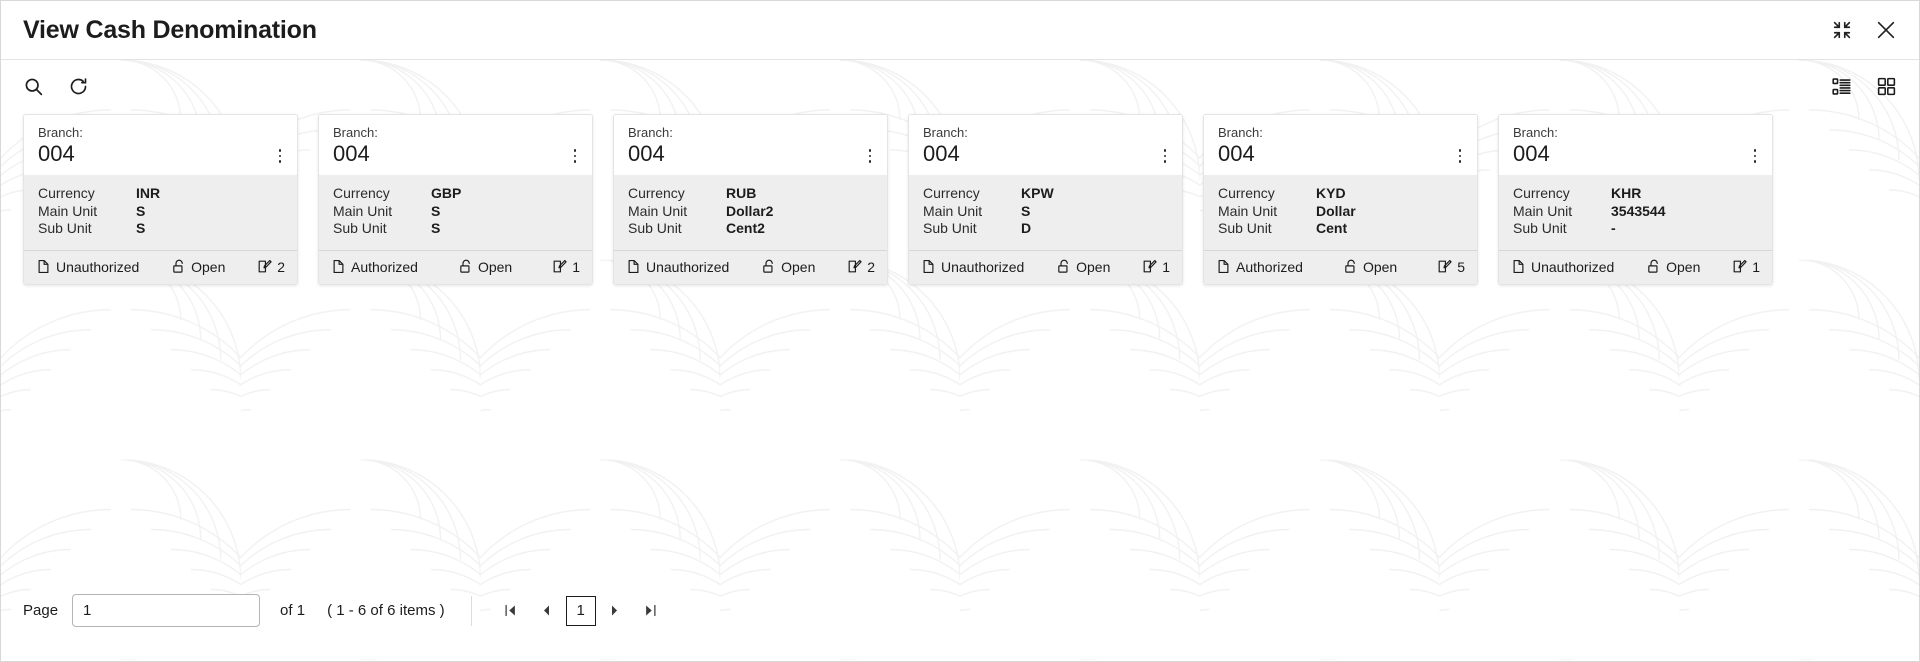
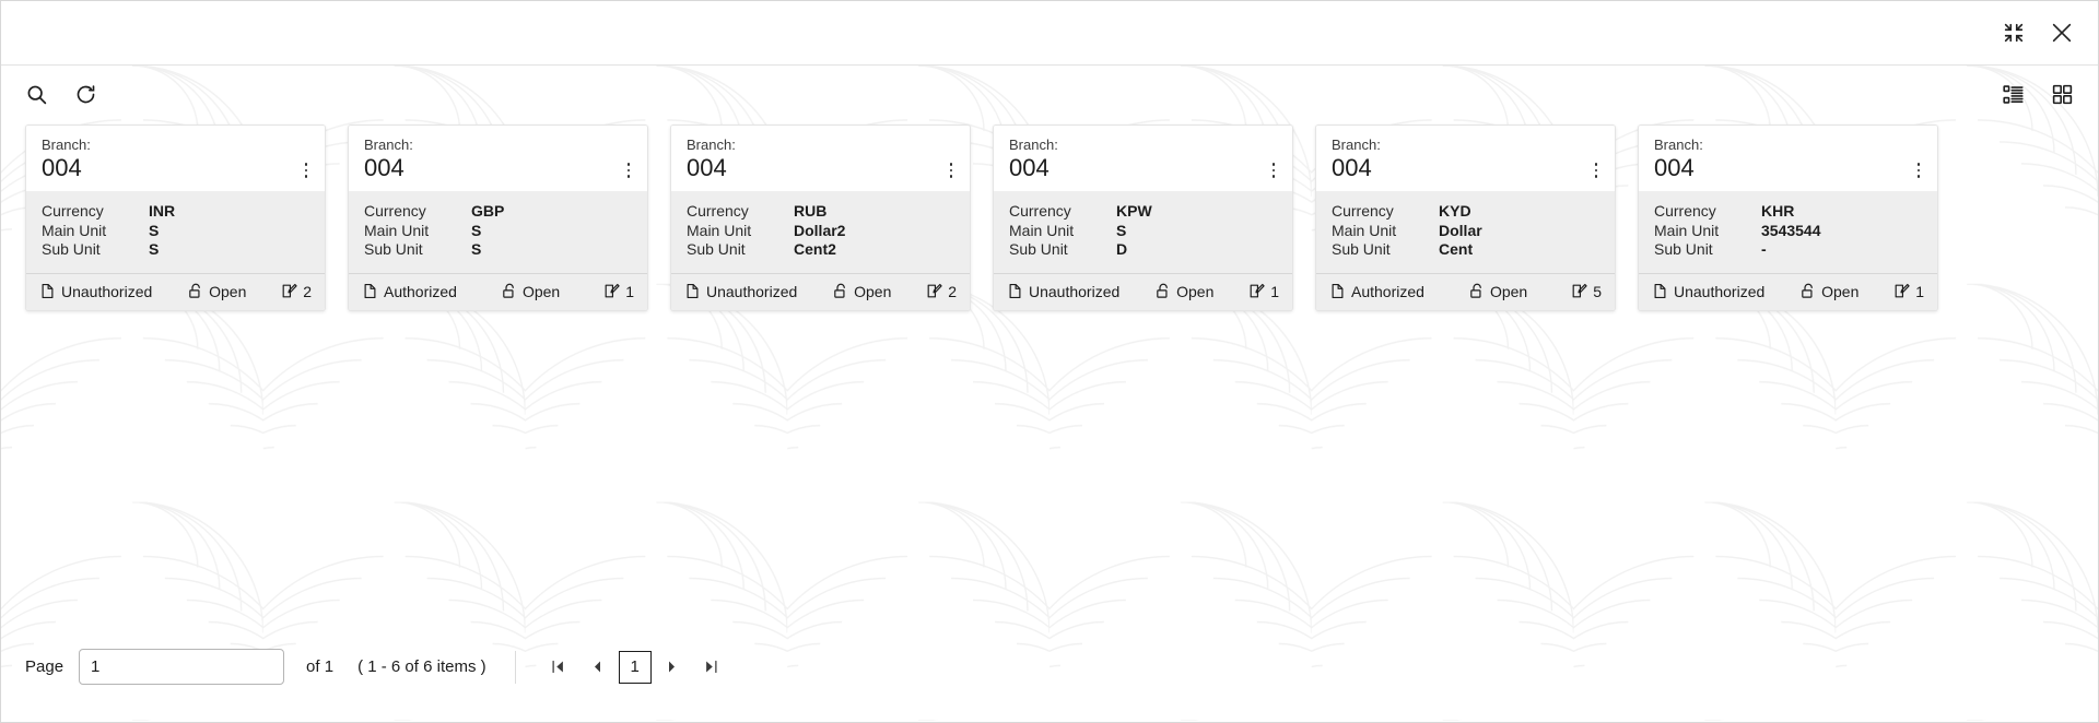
- View Cash Denomination
  Branch:
  004
  Currency
  INR
  Main Unit
  S
  Sub Unit
  S
  Unauthorized
  Open
  2
  Branch:
  004
  Currency
  GBP
  Main Unit
  S
  Sub Unit
  S
  Authorized
  Open
  1
  Branch:
  004
  Currency
  RUB
  Main Unit
  Dollar2
  Sub Unit
  Cent2
  Unauthorized
  Open
  2
  Branch:
  004
  Currency
  KPW
  Main Unit
  S
  Sub Unit
  D
  Unauthorized
  Open
  1
  Branch:
  004
  Currency
  KYD
  Main Unit
  Dollar
  Sub Unit
  Cent
  Authorized
  Open
  5
  Branch:
  004
  Currency
  KHR
  Main Unit
  3543544
  Sub Unit
  -
  Unauthorized
  Open
  1
  Page
  1
  of 1
  ( 1 - 6 of 6 items )
  1
